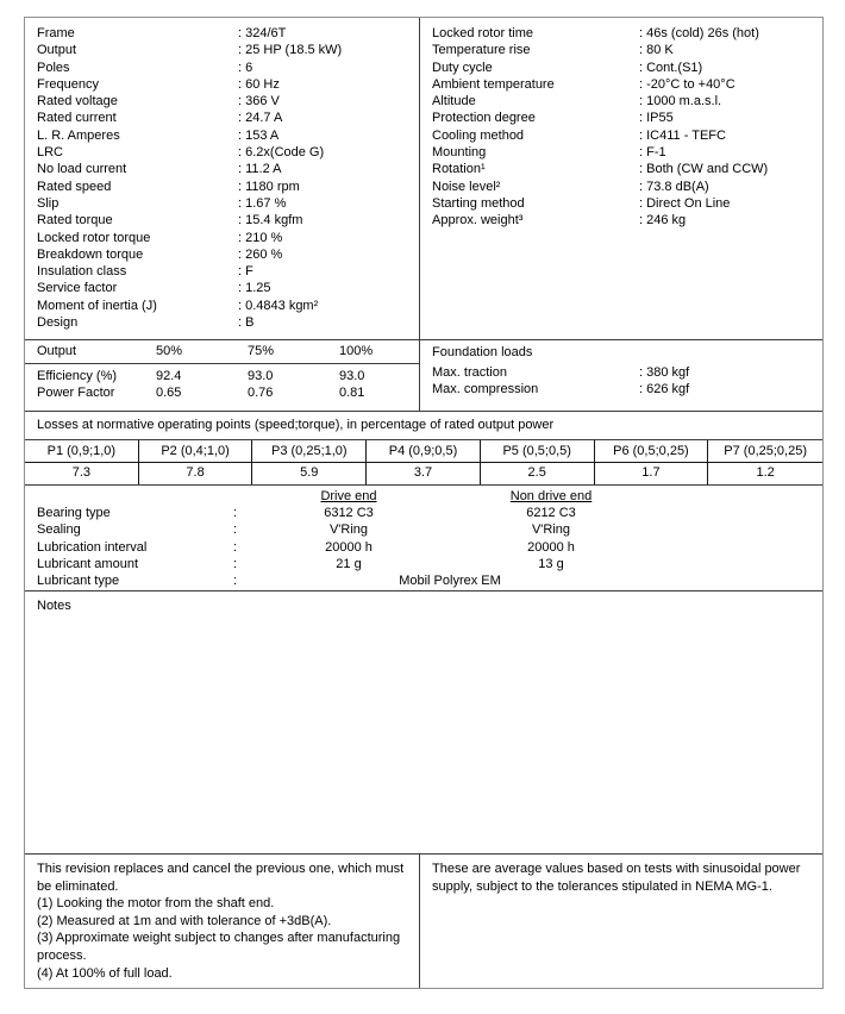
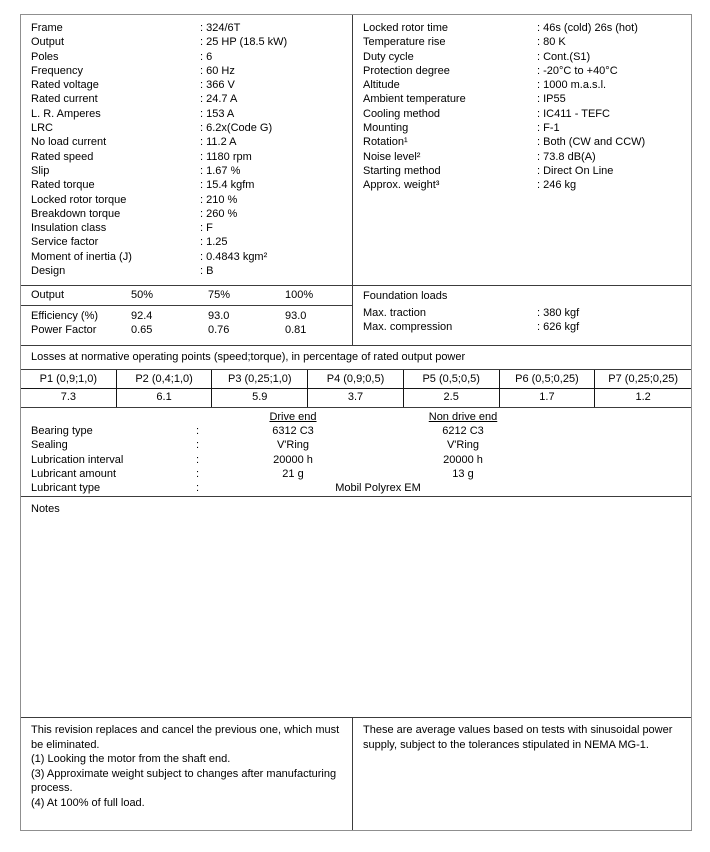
  Frame
  : 324/6T
  Output
  : 25 HP (18.5 kW)
  Poles
  : 6
  Frequency
  : 60 Hz
  Rated voltage
  : 366 V
  Rated current
  : 24.7 A
  L. R. Amperes
  : 153 A
  LRC
  : 6.2x(Code G)
  No load current
  : 11.2 A
  Rated speed
  : 1180 rpm
  Slip
  : 1.67 %
  Rated torque
  : 15.4 kgfm
  Locked rotor torque
  : 210 %
  Breakdown torque
  : 260 %
  Insulation class
  : F
  Service factor
  : 1.25
  Moment of inertia (J)
  : 0.4843 kgm²
  Design
  : B
  Locked rotor time
  : 46s (cold) 26s (hot)
  Temperature rise
  : 80 K
  Duty cycle
  : Cont.(S1)
- Ambient temperature
+ Protection degree
  : -20°C to +40°C
  Altitude
  : 1000 m.a.s.l.
- Protection degree
+ Ambient temperature
  : IP55
  Cooling method
  : IC411 - TEFC
  Mounting
  : F-1
  Rotation¹
  : Both (CW and CCW)
  Noise level²
  : 73.8 dB(A)
  Starting method
  : Direct On Line
  Approx. weight³
  : 246 kg
  Output 50% 75% 100%
  Efficiency (%) 92.4 93.0 93.0
  Power Factor 0.65 0.76 0.81
  Foundation loads
  Max. traction
  : 380 kgf
  Max. compression
  : 626 kgf
  Losses at normative operating points (speed;torque), in percentage of rated output power
  P1 (0,9;1,0)
  P2 (0,4;1,0)
  P3 (0,25;1,0)
  P4 (0,9;0,5)
  P5 (0,5;0,5)
  P6 (0,5;0,25)
  P7 (0,25;0,25)
  7.3
- 7.8
+ 6.1
  5.9
  3.7
  2.5
  1.7
  1.2
  Drive end
  Non drive end
  Bearing type
  :
  6312 C3
  6212 C3
  Sealing
  :
  V'Ring
  V'Ring
  Lubrication interval
  :
  20000 h
  20000 h
  Lubricant amount
  :
  21 g
  13 g
  Lubricant type
  :
  Mobil Polyrex EM
  Notes
  This revision replaces and cancel the previous one, which must be eliminated.
  (1) Looking the motor from the shaft end.
- (2) Measured at 1m and with tolerance of +3dB(A).
  (3) Approximate weight subject to changes after manufacturing process.
  (4) At 100% of full load.
  These are average values based on tests with sinusoidal power supply, subject to the tolerances stipulated in NEMA MG-1.
